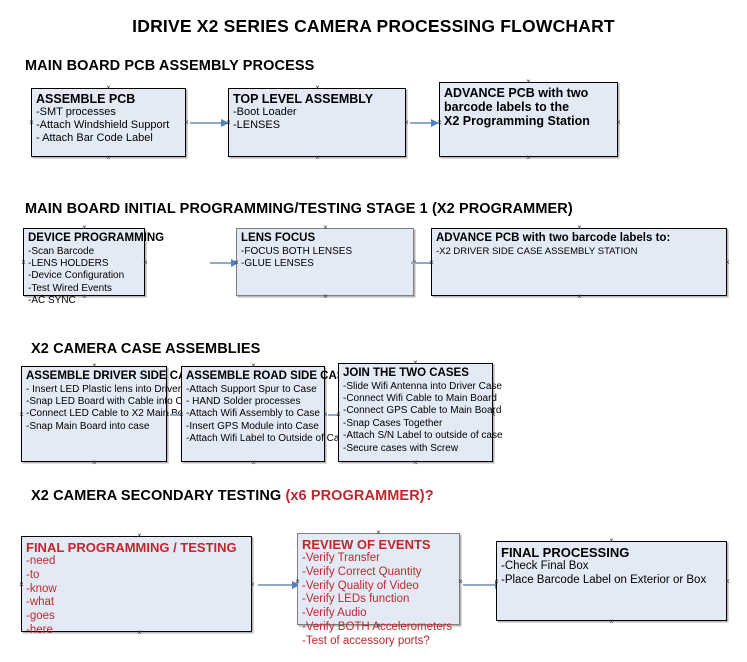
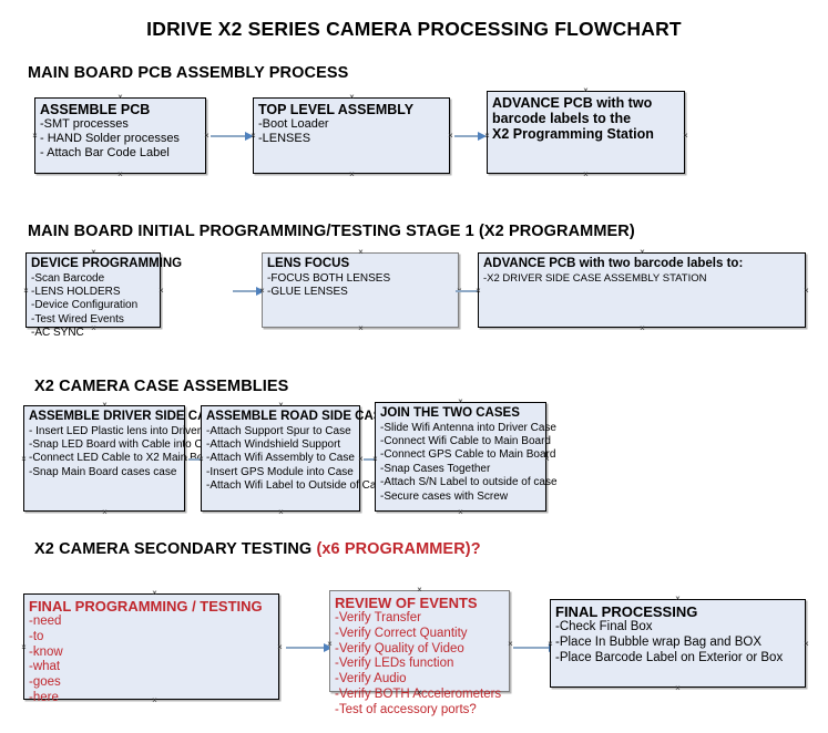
  IDRIVE X2 SERIES CAMERA PROCESSING FLOWCHART
  MAIN BOARD PCB ASSEMBLY PROCESS
  ASSEMBLE PCB
  -SMT processes
- -Attach Windshield Support
+ - HAND Solder processes
  - Attach Bar Code Label
  TOP LEVEL ASSEMBLY
  -Boot Loader
  -LENSES
  ADVANCE PCB with two
  barcode labels to the
  X2 Programming Station
  MAIN BOARD INITIAL PROGRAMMING/TESTING STAGE 1 (X2 PROGRAMMER)
  DEVICE PROGRAMMING
  -Scan Barcode
  -LENS HOLDERS
  -Device Configuration
  -Test Wired Events
  -AC SYNC
  LENS FOCUS
  -FOCUS BOTH LENSES
  -GLUE LENSES
  ADVANCE PCB with two barcode labels to:
  -X2 DRIVER SIDE CASE ASSEMBLY STATION
  X2 CAMERA CASE ASSEMBLIES
  ASSEMBLE DRIVER SIDE C
  - Insert LED Plastic lens into Driver
  -Snap LED Board with Cable into C
  -Connect LED Cable to X2 Mai
- -Snap Main Board into case
+ -Snap Main Board cases case
  ASSEMBLE ROAD SIDE CA
  -Attach Support Spur to Case
- - HAND Solder processes
+ -Attach Windshield Support
  -Attach Wifi Assembly to Case
  -Insert GPS Module into Case
  -Attach Wifi Label to Outside of Ca
  JOIN THE TWO CASES
  -Slide Wifi Antenna into Driver Case
  -Connect Wifi Cable to Main Board
  -Connect GPS Cable to Main Bod
  -Snap Cases Together
  -Attach S/N Label to outside of case
  -Secure cases with Screw
  X2 CAMERA SECONDARY TESTING (x6 PROGRAMMER)?
  FINAL PROGRAMMING / TESTING
  -need
  -to
  -know
  -what
  -goes
  -here
  REVIEW OF EVENTS
  -Verify Transfer
  -Verify Correct Quantity
  -Verify Quality of Video
  -Verify LEDs function
  -Verify Audio
  -Verify BOTH Accelerometers
  -Test of accessory ports?
  FINAL PROCESSING
  -Check Final Box
+ -Place In Bubble wrap Bag and BOX
  -Place Barcode Label on Exterior or Box
